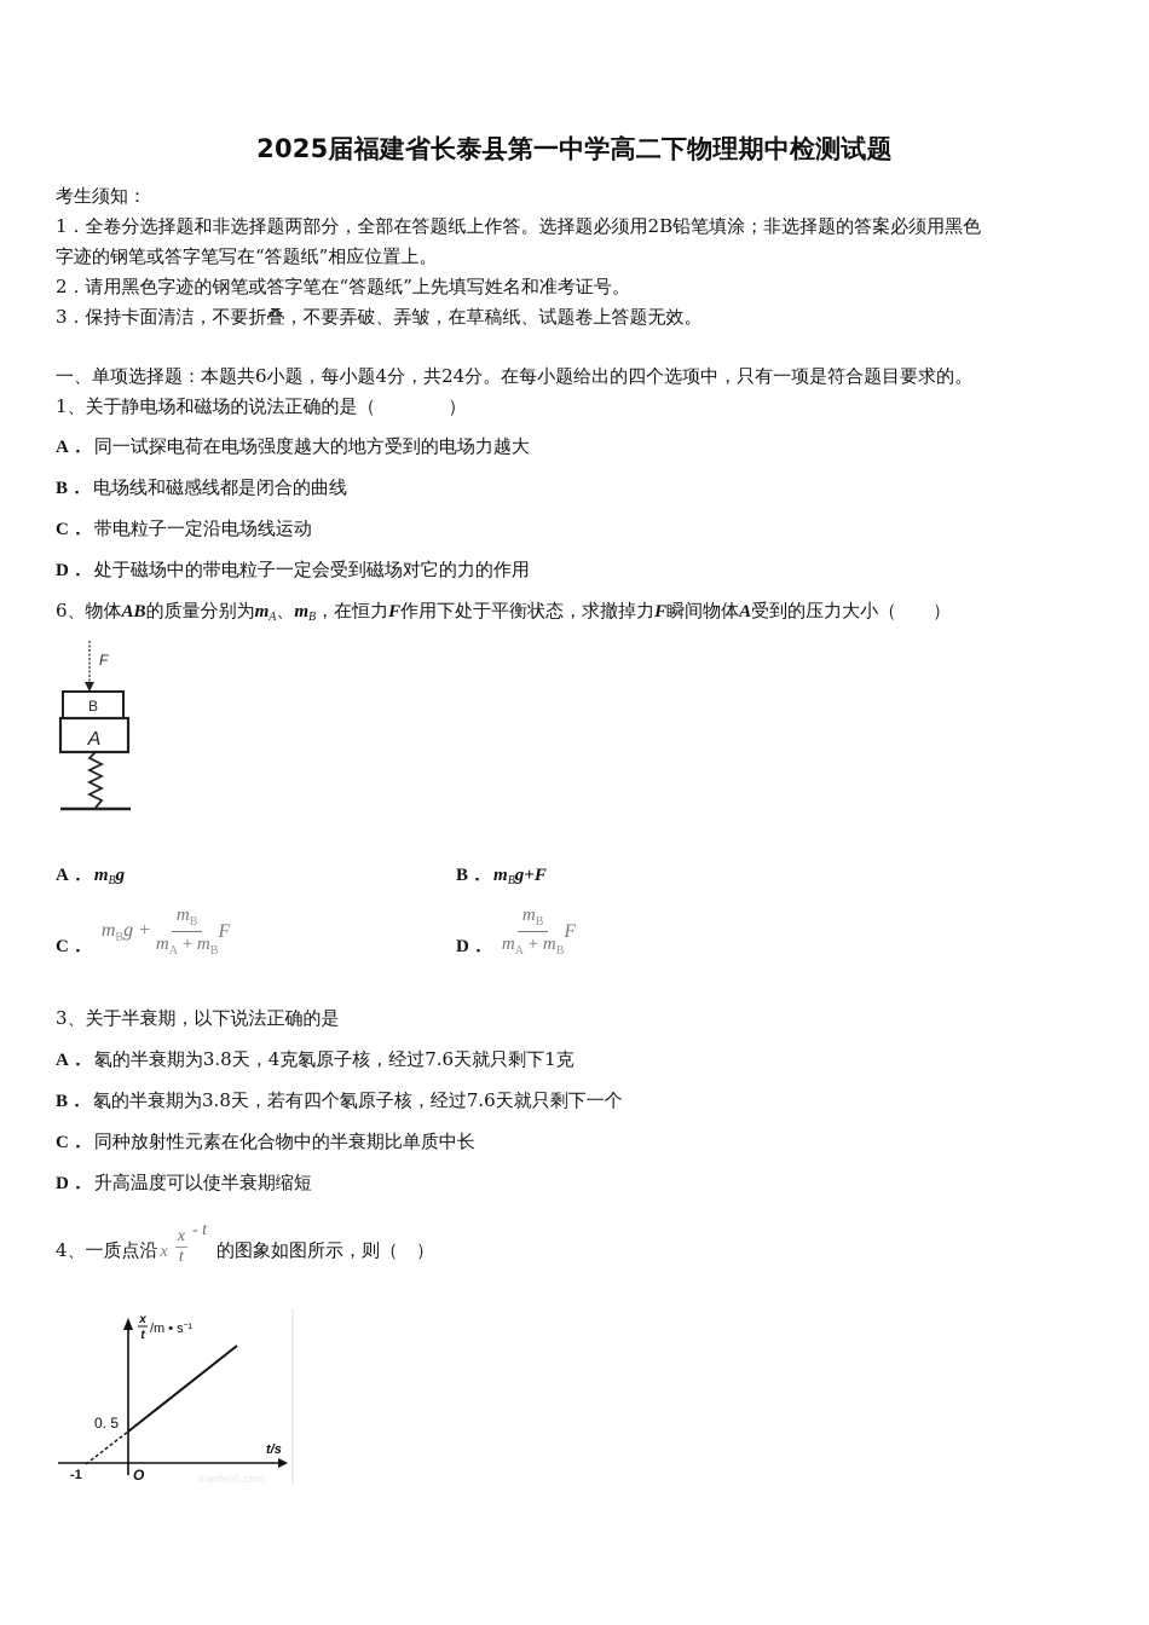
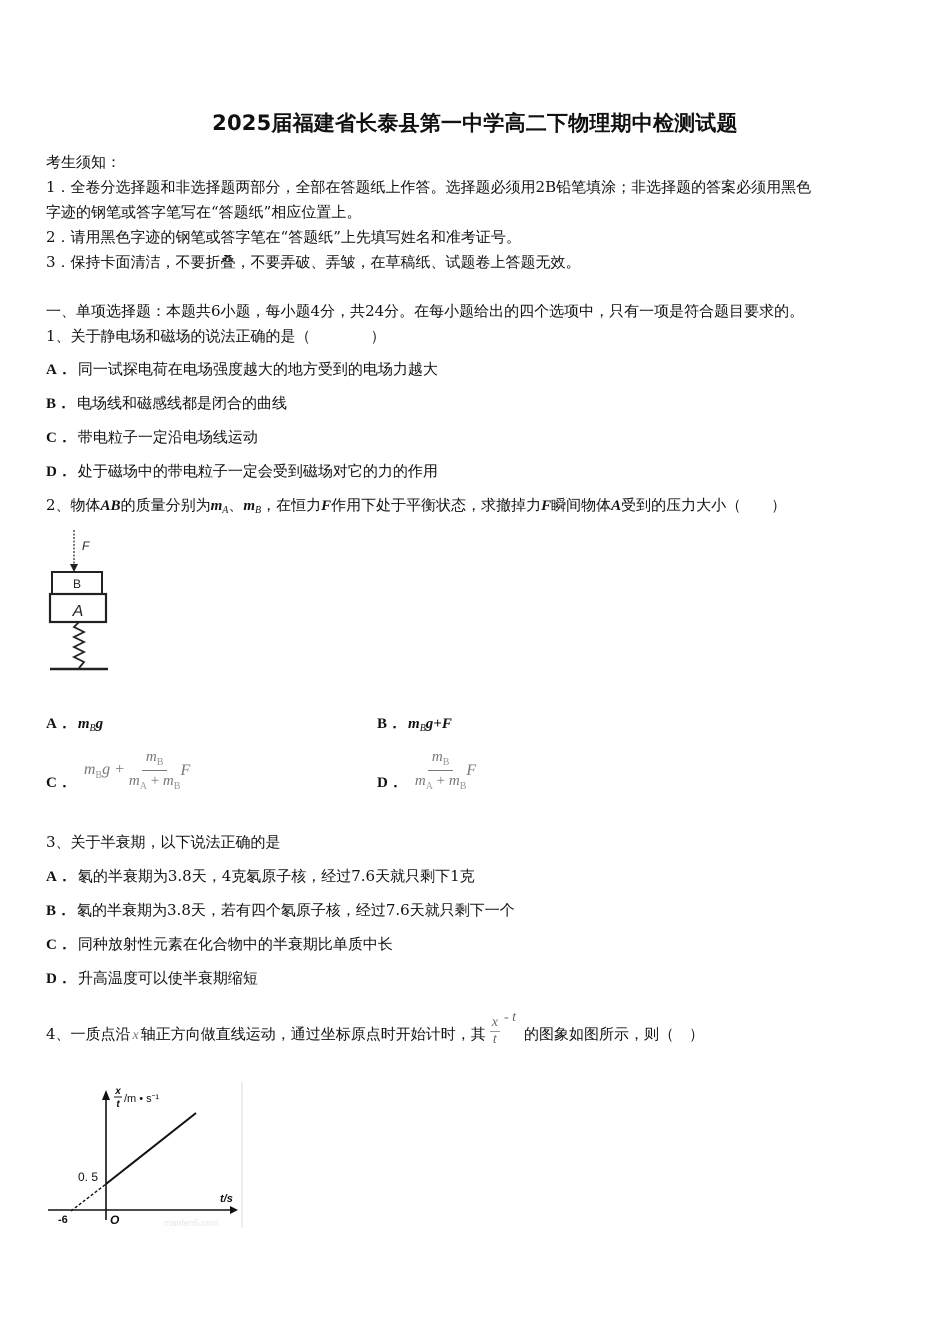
  2025届福建省长泰县第一中学高二下物理期中检测试题
  考生须知：
  1．全卷分选择题和非选择题两部分，全部在答题纸上作答。选择题必须用2B铅笔填涂；非选择题的答案必须用黑色
  字迹的钢笔或答字笔写在“答题纸”相应位置上。
  2．请用黑色字迹的钢笔或答字笔在“答题纸”上先填写姓名和准考证号。
  3．保持卡面清洁，不要折叠，不要弄破、弄皱，在草稿纸、试题卷上答题无效。
  一、单项选择题：本题共6小题，每小题4分，共24分。在每小题给出的四个选项中，只有一项是符合题目要求的。
  1、关于静电场和磁场的说法正确的是（ ）
  A． 同一试探电荷在电场强度越大的地方受到的电场力越大
  B． 电场线和磁感线都是闭合的曲线
  C． 带电粒子一定沿电场线运动
  D． 处于磁场中的带电粒子一定会受到磁场对它的力的作用
- 6、物体AB的质量分别为mA、mB，在恒力F作用下处于平衡状态，求撤掉力F瞬间物体A受到的压力大小（ ）
+ 2、物体AB的质量分别为mA、mB，在恒力F作用下处于平衡状态，求撤掉力F瞬间物体A受到的压力大小（ ）
  F
  B
  A
  A． mBg
  B． mBg+F
  C．
  mBg +
  mB
  mA + mB
  F
  D．
  mB
  mA + mB
  F
  3、关于半衰期，以下说法正确的是
  A． 氡的半衰期为3.8天，4克氡原子核，经过7.6天就只剩下1克
  B． 氡的半衰期为3.8天，若有四个氡原子核，经过7.6天就只剩下一个
  C． 同种放射性元素在化合物中的半衰期比单质中长
  D． 升高温度可以使半衰期缩短
  4、一质点沿
  x
+ 轴正方向做直线运动，通过坐标原点时开始计时，其
  x
  t
  - t
  的图象如图所示，则（ ）
  x
  t
  /m • s⁻¹
  t/s
  0. 5
- -1
+ -6
  O
